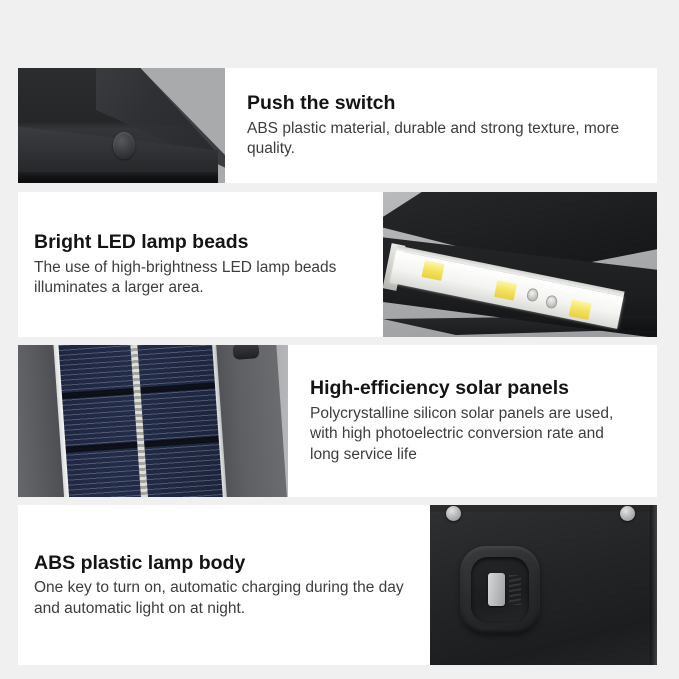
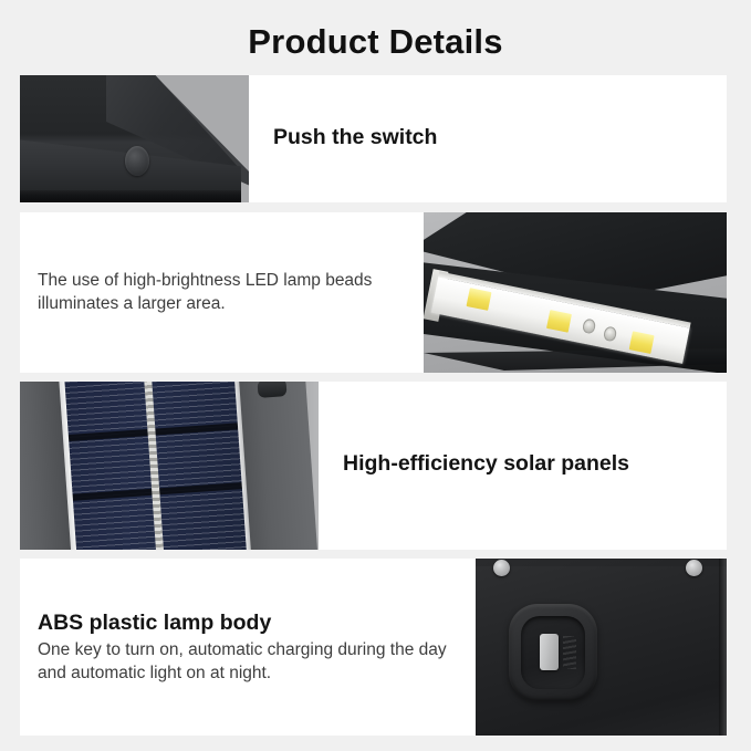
+ Product Details
  Push the switch
- ABS plastic material, durable and strong texture, more quality.
- Bright LED lamp beads
  The use of high-brightness LED lamp beads illuminates a larger area.
  High-efficiency solar panels
- Polycrystalline silicon solar panels are used, with high photoelectric conversion rate and long service life
  ABS plastic lamp body
  One key to turn on, automatic charging during the day and automatic light on at night.
